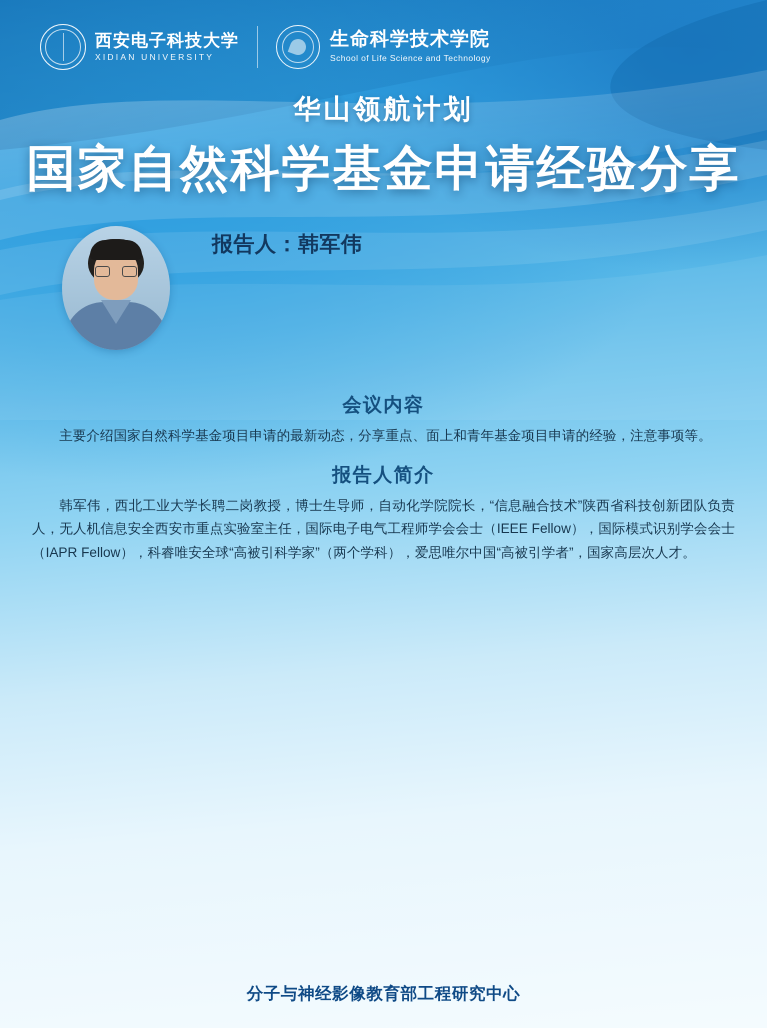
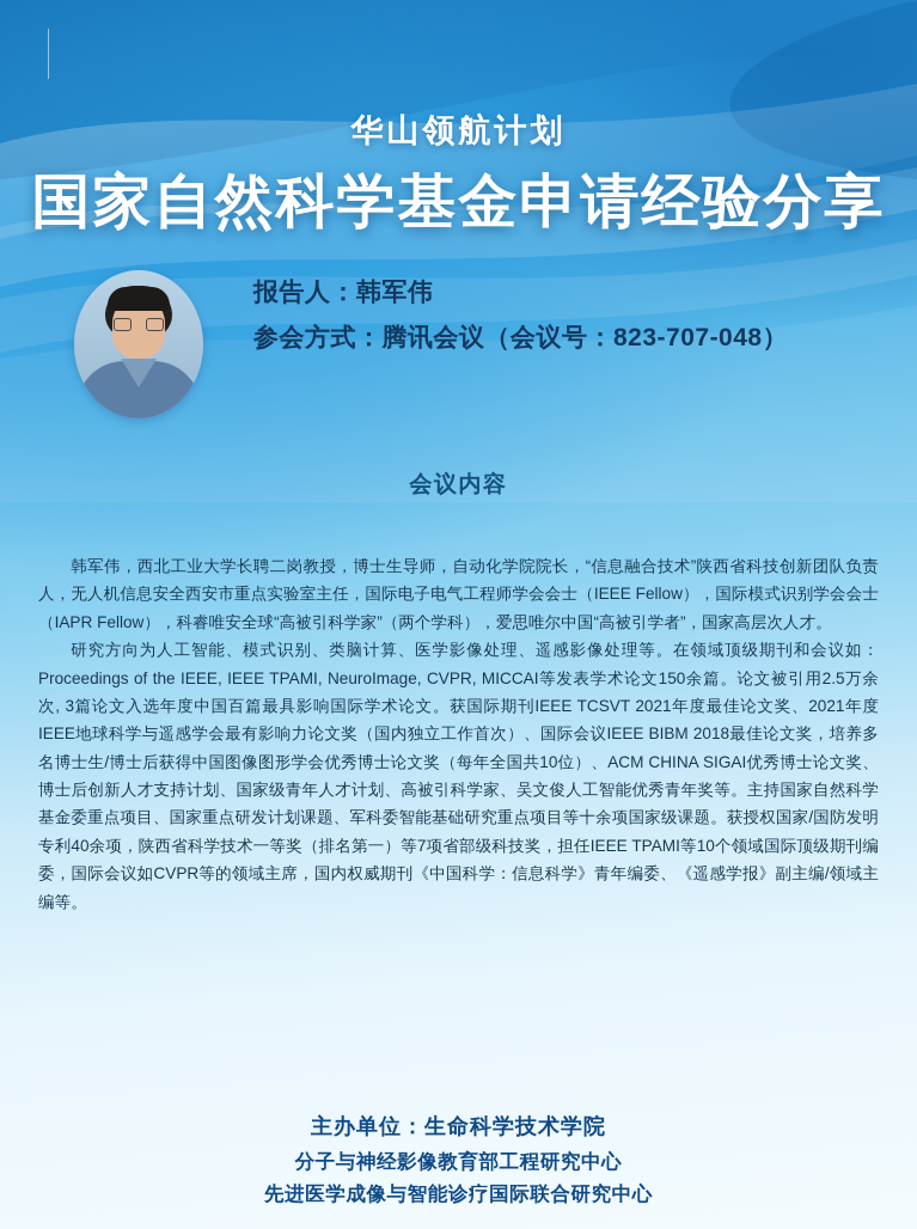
- 西安电子科技大学
- XIDIAN UNIVERSITY
- 生命科学技术学院
- School of Life Science and Technology
  华山领航计划
  国家自然科学基金申请经验分享
  报告人：韩军伟
+ 参会方式：腾讯会议（会议号：823-707-048）
  会议内容
- 主要介绍国家自然科学基金项目申请的最新动态，分享重点、面上和青年基金项目申请的经验，注意事项等。
- 报告人简介
  韩军伟，西北工业大学长聘二岗教授，博士生导师，自动化学院院长，“信息融合技术”陕西省科技创新团队负责人，无人机信息安全西安市重点实验室主任，国际电子电气工程师学会会士（IEEE Fellow），国际模式识别学会会士（IAPR Fellow），科睿唯安全球“高被引科学家”（两个学科），爱思唯尔中国“高被引学者”，国家高层次人才。
+ 研究方向为人工智能、模式识别、类脑计算、医学影像处理、遥感影像处理等。在领域顶级期刊和会议如：Proceedings of the IEEE, IEEE TPAMI, NeuroImage, CVPR, MICCAI等发表学术论文150余篇。论文被引用2.5万余次, 3篇论文入选年度中国百篇最具影响国际学术论文。获国际期刊IEEE TCSVT 2021年度最佳论文奖、2021年度IEEE地球科学与遥感学会最有影响力论文奖（国内独立工作首次）、国际会议IEEE BIBM 2018最佳论文奖，培养多名博士生/博士后获得中国图像图形学会优秀博士论文奖（每年全国共10位）、ACM CHINA SIGAI优秀博士论文奖、博士后创新人才支持计划、国家级青年人才计划、高被引科学家、吴文俊人工智能优秀青年奖等。主持国家自然科学基金委重点项目、国家重点研发计划课题、军科委智能基础研究重点项目等十余项国家级课题。获授权国家/国防发明专利40余项，陕西省科学技术一等奖（排名第一）等7项省部级科技奖，担任IEEE TPAMI等10个领域国际顶级期刊编委，国际会议如CVPR等的领域主席，国内权威期刊《中国科学：信息科学》青年编委、《遥感学报》副主编/领域主编等。
+ 主办单位：生命科学技术学院
  分子与神经影像教育部工程研究中心
+ 先进医学成像与智能诊疗国际联合研究中心
